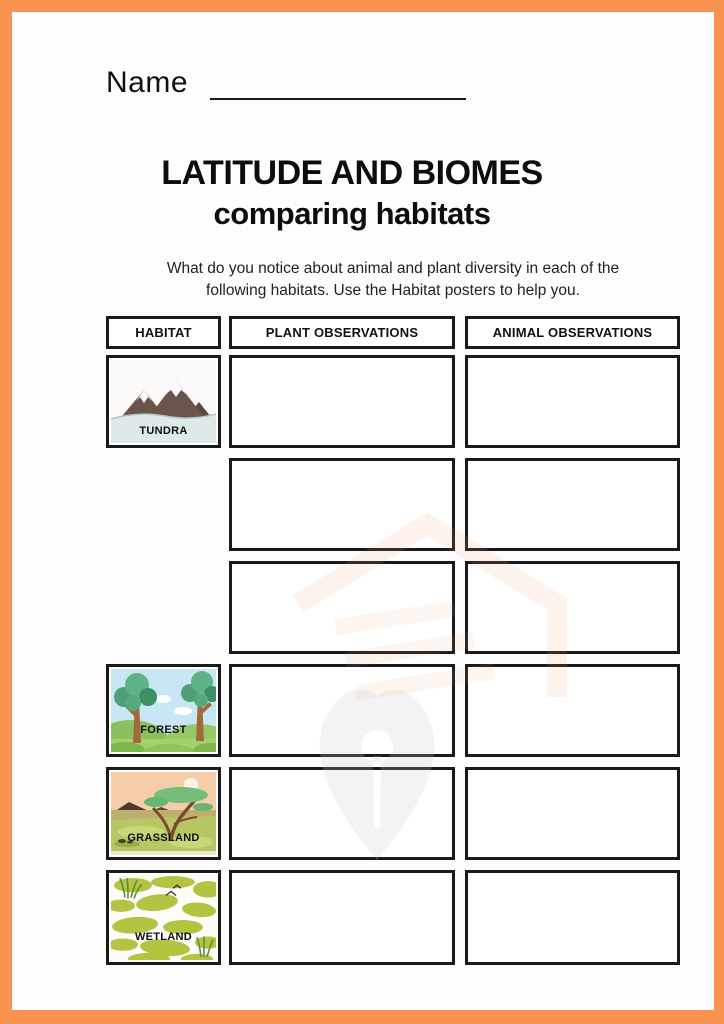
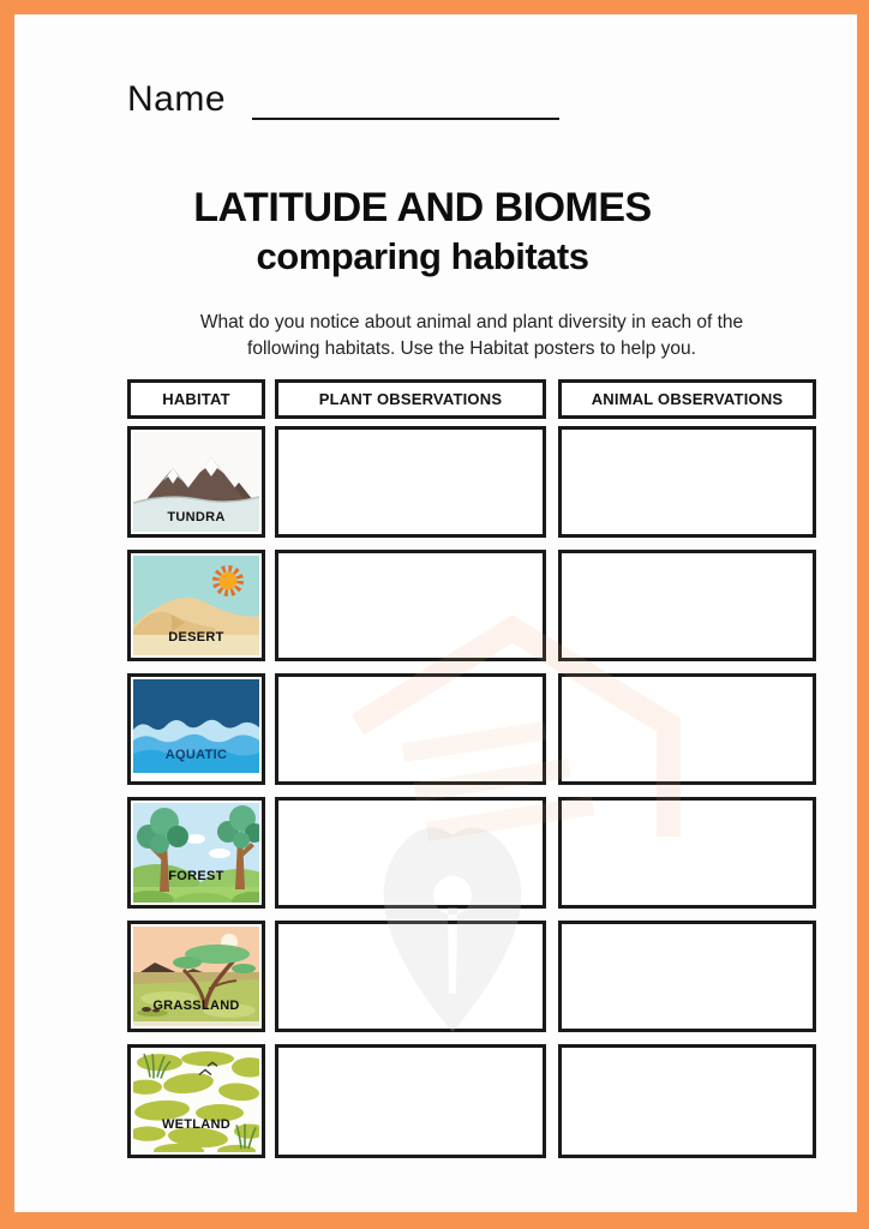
  Name
  LATITUDE AND BIOMES
  comparing habitats
  What do you notice about animal and plant diversity in each of the
  following habitats. Use the Habitat posters to help you.
  HABITAT
  PLANT OBSERVATIONS
  ANIMAL OBSERVATIONS
  TUNDRA
+ DESERT
+ AQUATIC
  FOREST
  GRASSLAND
  WETLAND
